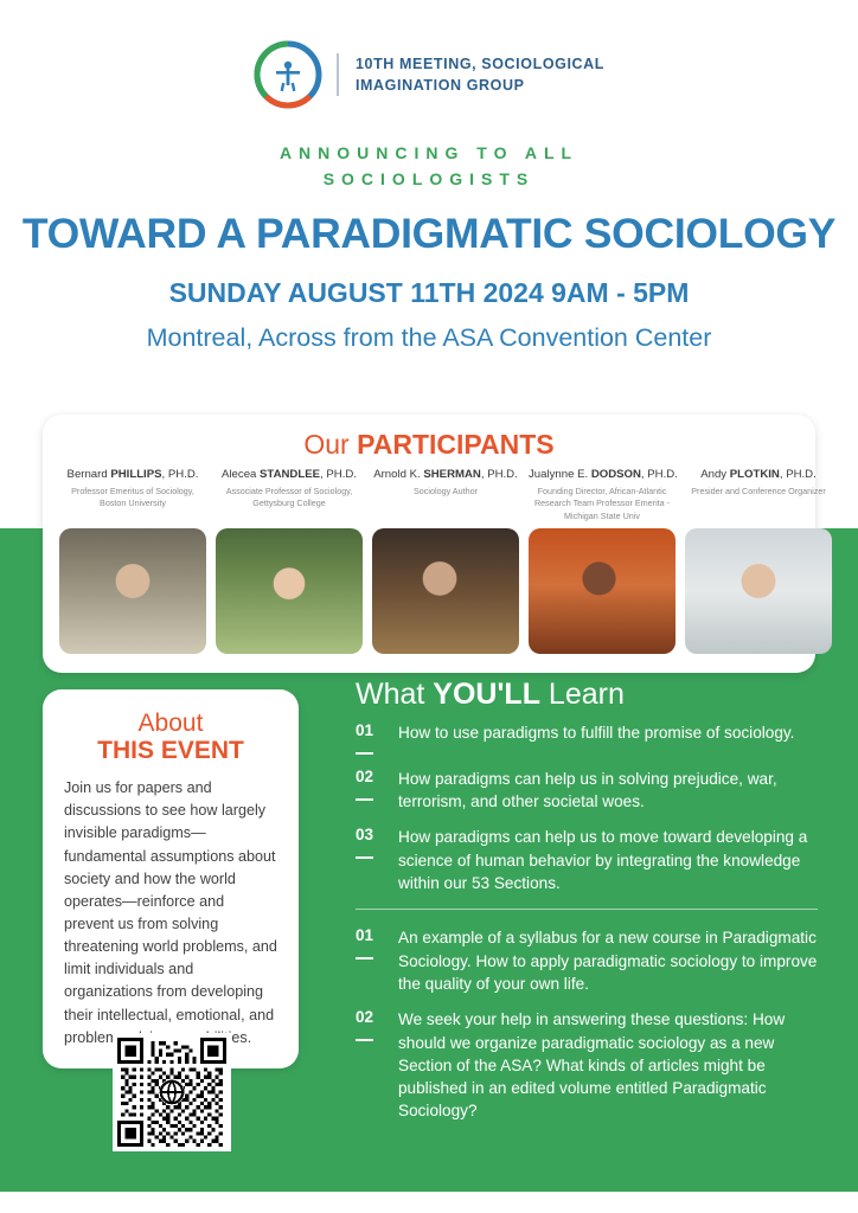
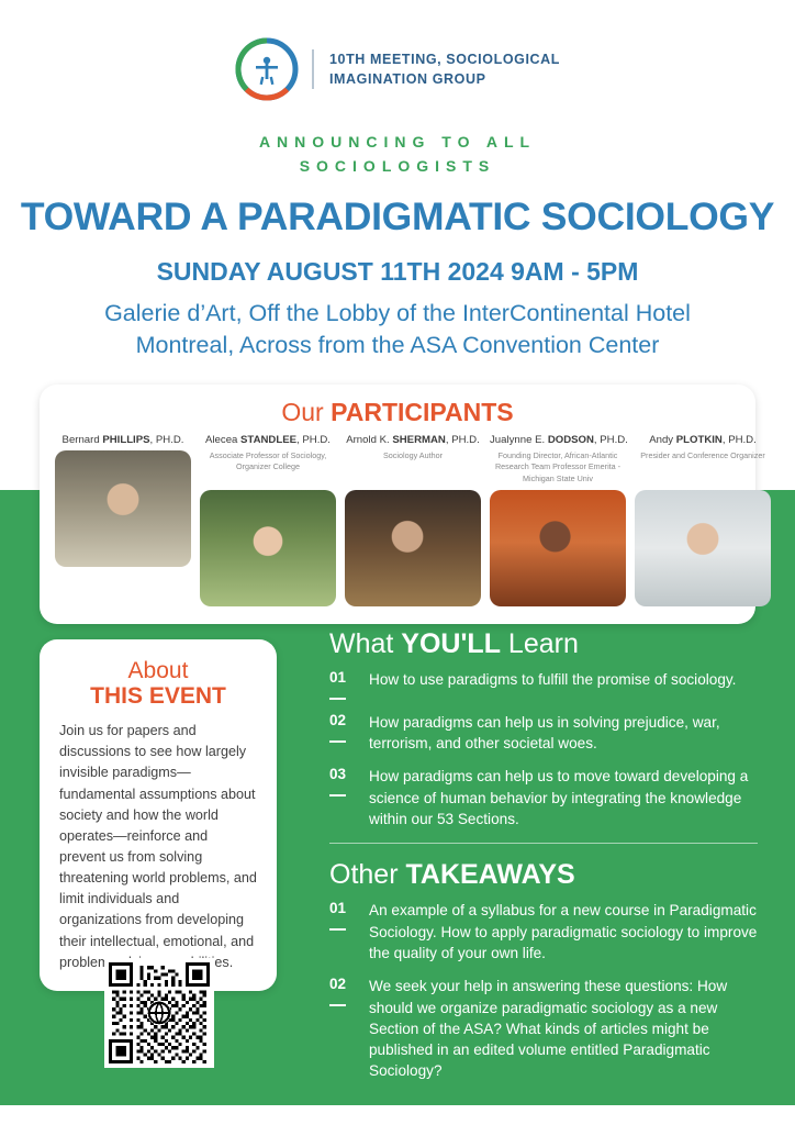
  10TH MEETING, SOCIOLOGICAL
  IMAGINATION GROUP
  ANNOUNCING TO ALL
  SOCIOLOGISTS
  TOWARD A PARADIGMATIC SOCIOLOGY
  SUNDAY AUGUST 11TH 2024 9AM - 5PM
+ Galerie d’Art, Off the Lobby of the InterContinental Hotel
  Montreal, Across from the ASA Convention Center
  Our PARTICIPANTS
  Bernard PHILLIPS, PH.D.
- Professor Emeritus of Sociology, Boston University
  Alecea STANDLEE, PH.D.
- Associate Professor of Sociology, Gettysburg College
+ Associate Professor of Sociology, Organizer College
  Arnold K. SHERMAN, PH.D.
  Sociology Author
  Jualynne E. DODSON, PH.D.
  Founding Director, African-Atlantic Research Team Professor Emerita -Michigan State Univ
  Andy PLOTKIN, PH.D.
  Presider and Conference Organizer
  About
  THIS EVENT
  Join us for papers and discussions to see how largely invisible paradigms—fundamental assumptions about society and how the world operates—reinforce and prevent us from solving threatening world problems, and limit individuals and organizations from developing their intellectual, emotional, and problees.
  What YOU'LL Learn
  01
  How to use paradigms to fulfill the promise of sociology.
  02
  How paradigms can help us in solving prejudice, war, terrorism, and other societal woes.
  03
  How paradigms can help us to move toward developing a science of human behavior by integrating the knowledge within our 53 Sections.
+ Other TAKEAWAYS
  01
  An example of a syllabus for a new course in Paradigmatic Sociology. How to apply paradigmatic sociology to improve the quality of your own life.
  02
  We seek your help in answering these questions: How should we organize paradigmatic sociology as a new Section of the ASA? What kinds of articles might be published in an edited volume entitled Paradigmatic Sociology?
